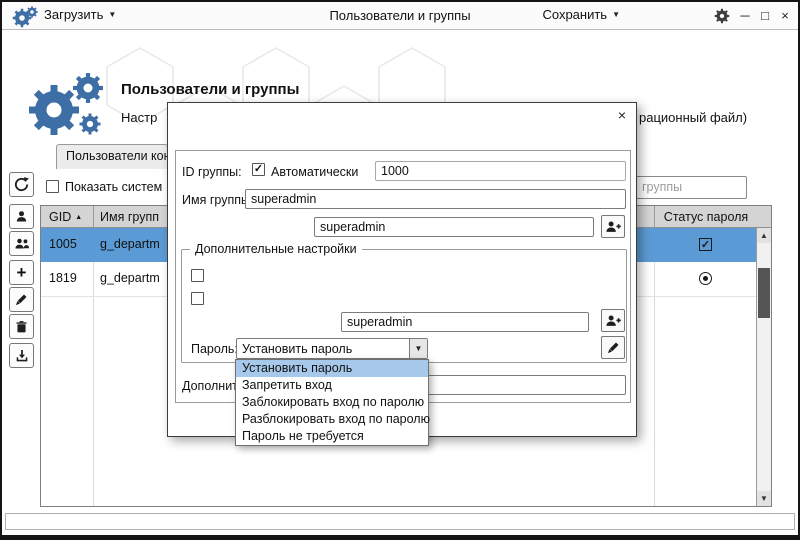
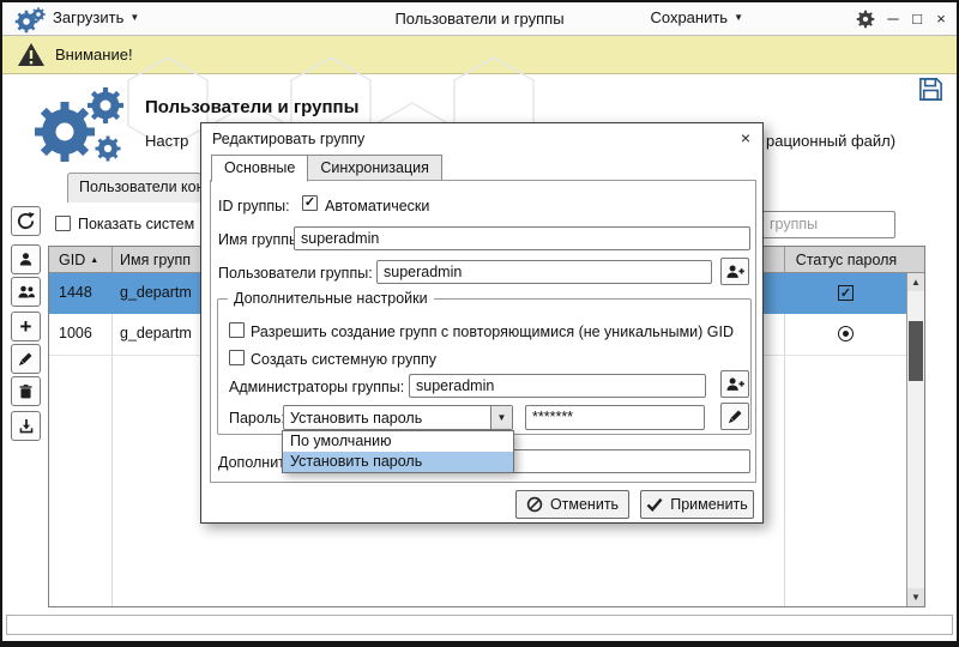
  Загрузить
  ▼
  Пользователи и группы
  Сохранить
  ▼
  ─
  □
  ×
+ Внимание!
  Пользователи и группы
  Настр
  рационный файл)
  Пользователи ко
  Показать систем
  группы
  +
  GID
  Имя групп
  Статус пароля
- 1005
+ 1448
  g_departm
  ✓
- 1819
+ 1006
  g_departm
  ▲
  ▼
+ Редактировать группу
  ×
+ Основные
+ Синхронизация
  ID группы:
  ✓
  Автоматически
- 1000
  Имя групп
  superadmin
+ Пользователи группы:
  superadmin
  Дополнительные настройки
+ Разрешить создание групп с повторяющимися (не уникальными) GID
+ Создать системную группу
+ Администраторы группы:
  superadmin
  Пароль
  Установить пароль
  ▼
+ *******
  Дополни
+ Отменить
+ Применить
+ По умолчанию
  Установить пароль
- Запретить вход
- Заблокировать вход по паролю
- Разблокировать вход по паролю
- Пароль не требуется
